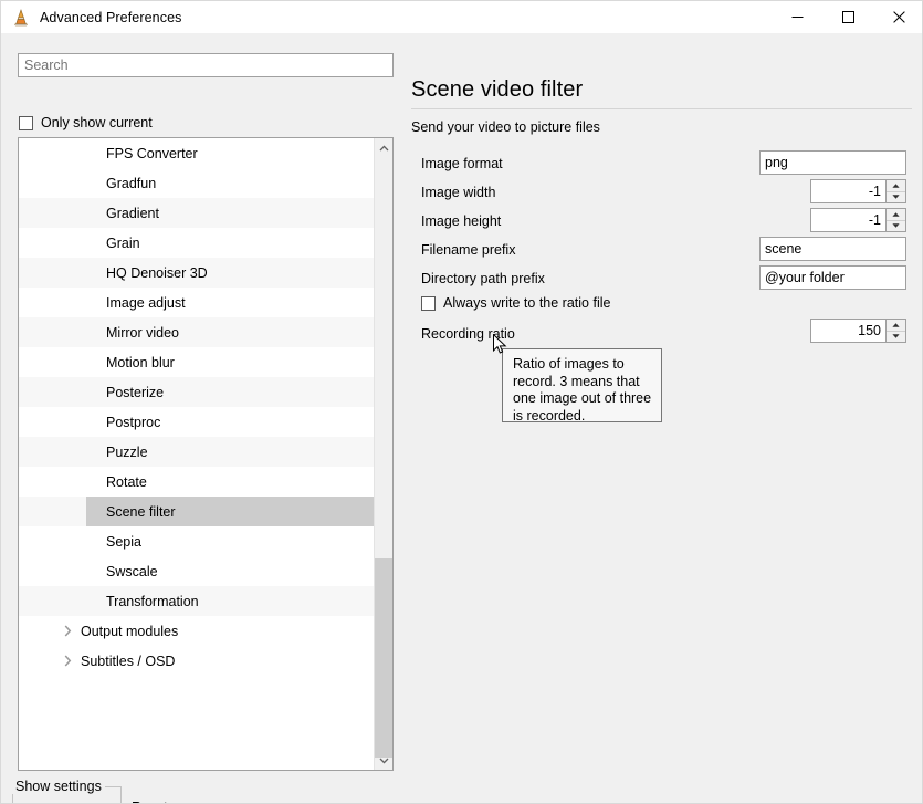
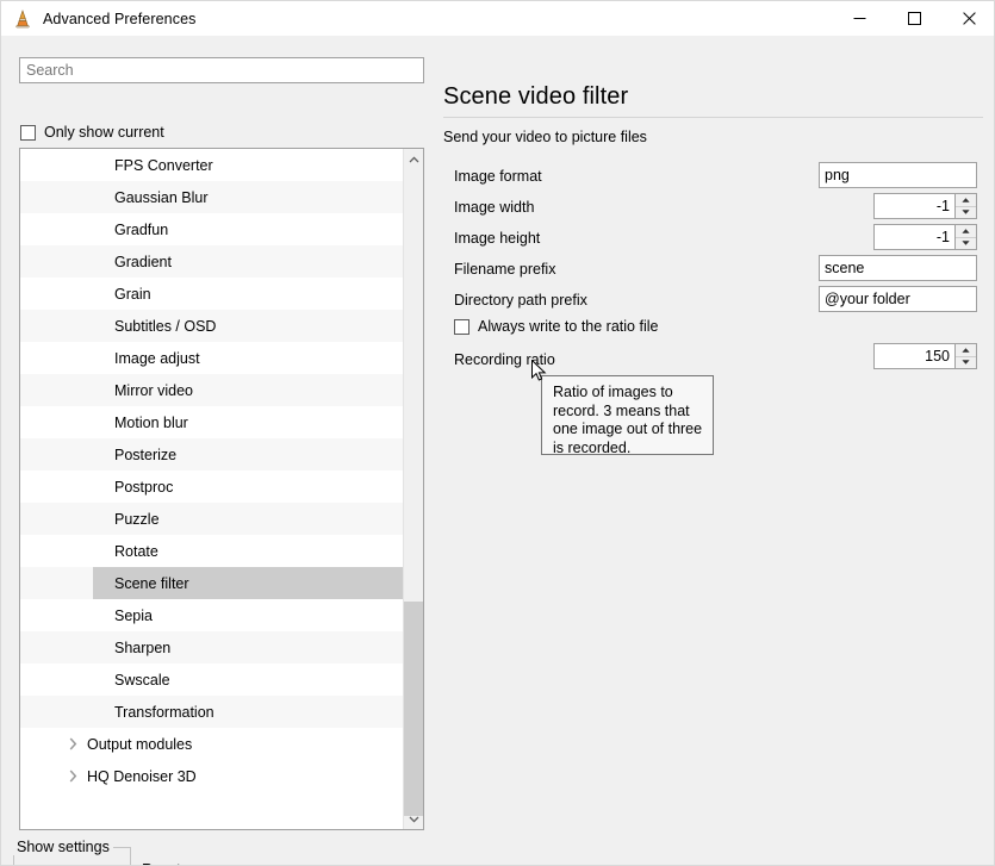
  Advanced Preferences
  Search
  Only show current
  FPS Converter
+ Gaussian Blur
  Gradfun
  Gradient
  Grain
- HQ Denoiser 3D
+ Subtitles / OSD
  Image adjust
  Mirror video
  Motion blur
  Posterize
  Postproc
  Puzzle
  Rotate
  Scene filter
  Sepia
+ Sharpen
  Swscale
  Transformation
  Output modules
- Subtitles / OSD
+ HQ Denoiser 3D
  Show settings
  Scene video filter
  Send your video to picture files
  Image format
  png
  Image width
  -1
  Image height
  -1
  Filename prefix
  scene
  Directory path prefix
  @your folder
  Always write to the ratio file
  Recording ratio
  150
  Ratio of images to record. 3 means that one image out of three is recorded.
